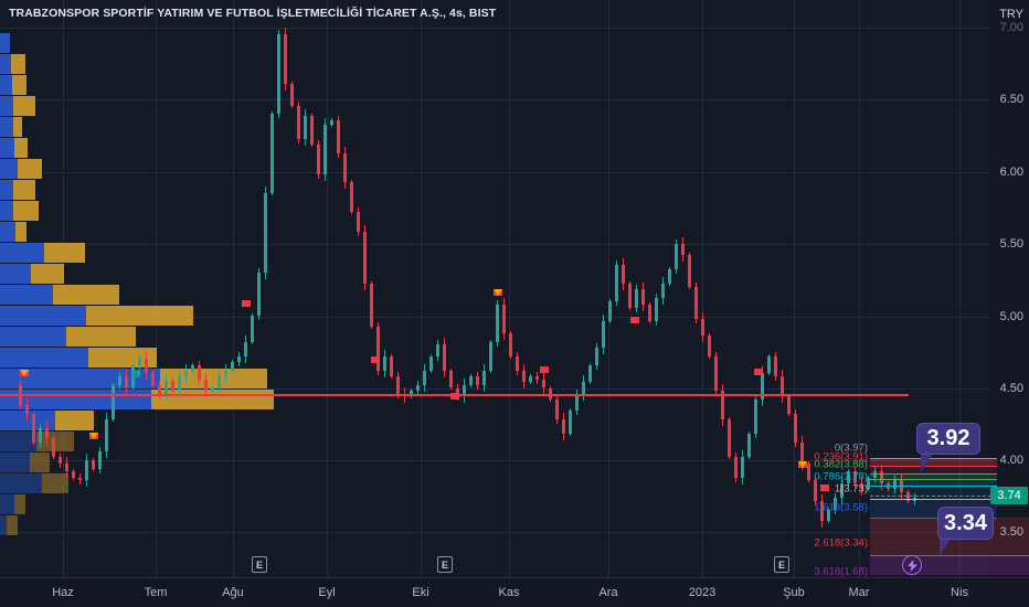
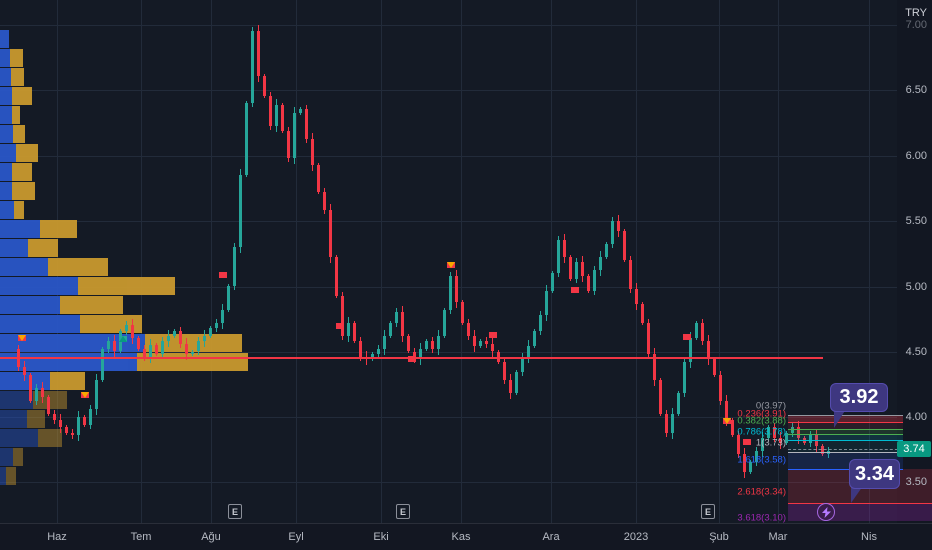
  0(3.97)
  0.236(3.91)
  0.382(3.88)
  0.786(3.78)
  1(3.73)
  1.618(3.58)
  2.618(3.34)
- 3.618(1.68)
+ 3.618(3.10)
  E
  E
  E
  3.92
  3.34
- TRABZONSPOR SPORTİF YATIRIM VE FUTBOL İŞLETMECİLİĞİ TİCARET A.Ş., 4s, BIST
  TRY
  7.00
  6.50
  6.00
  5.50
  5.00
  4.50
  4.00
  3.50
  3.74
  Haz
  Tem
  Ağu
  Eyl
  Eki
  Kas
  Ara
  2023
  Şub
  Mar
  Nis
